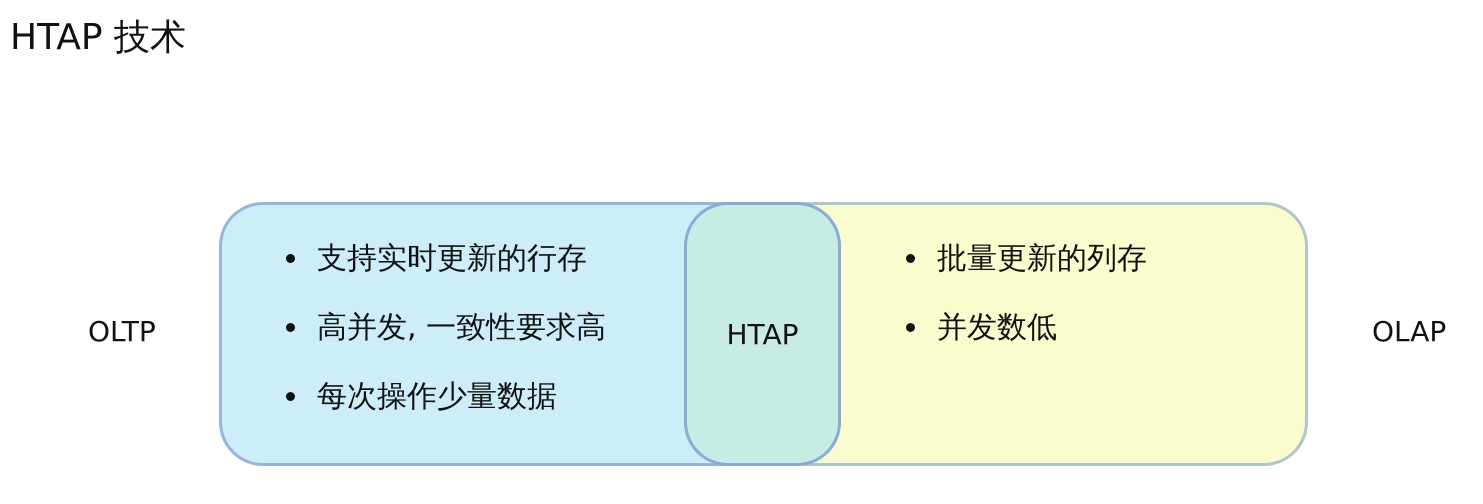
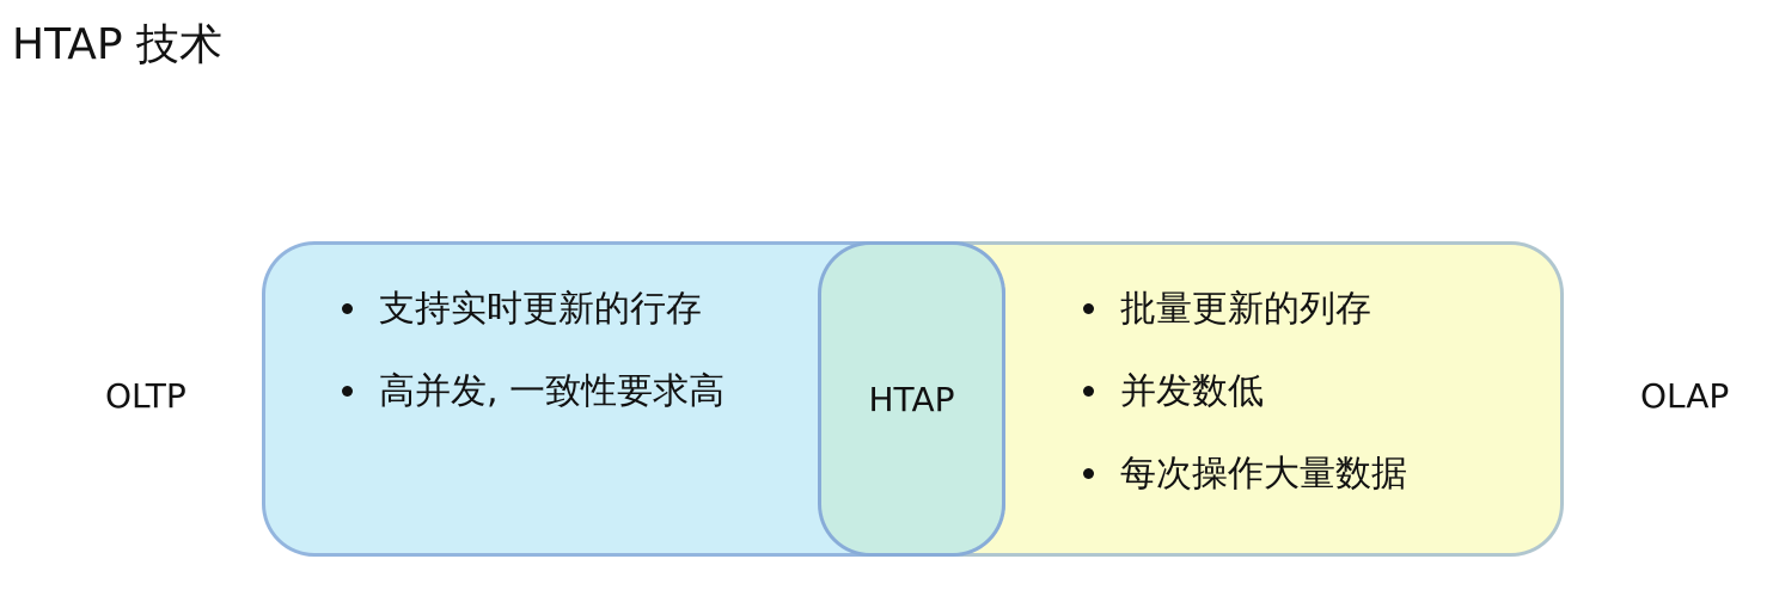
  HTAP 技术
  OLTP
  OLAP
  HTAP
  支持实时更新的行存
  高并发, 一致性要求高
- 每次操作少量数据
  批量更新的列存
  并发数低
+ 每次操作大量数据
